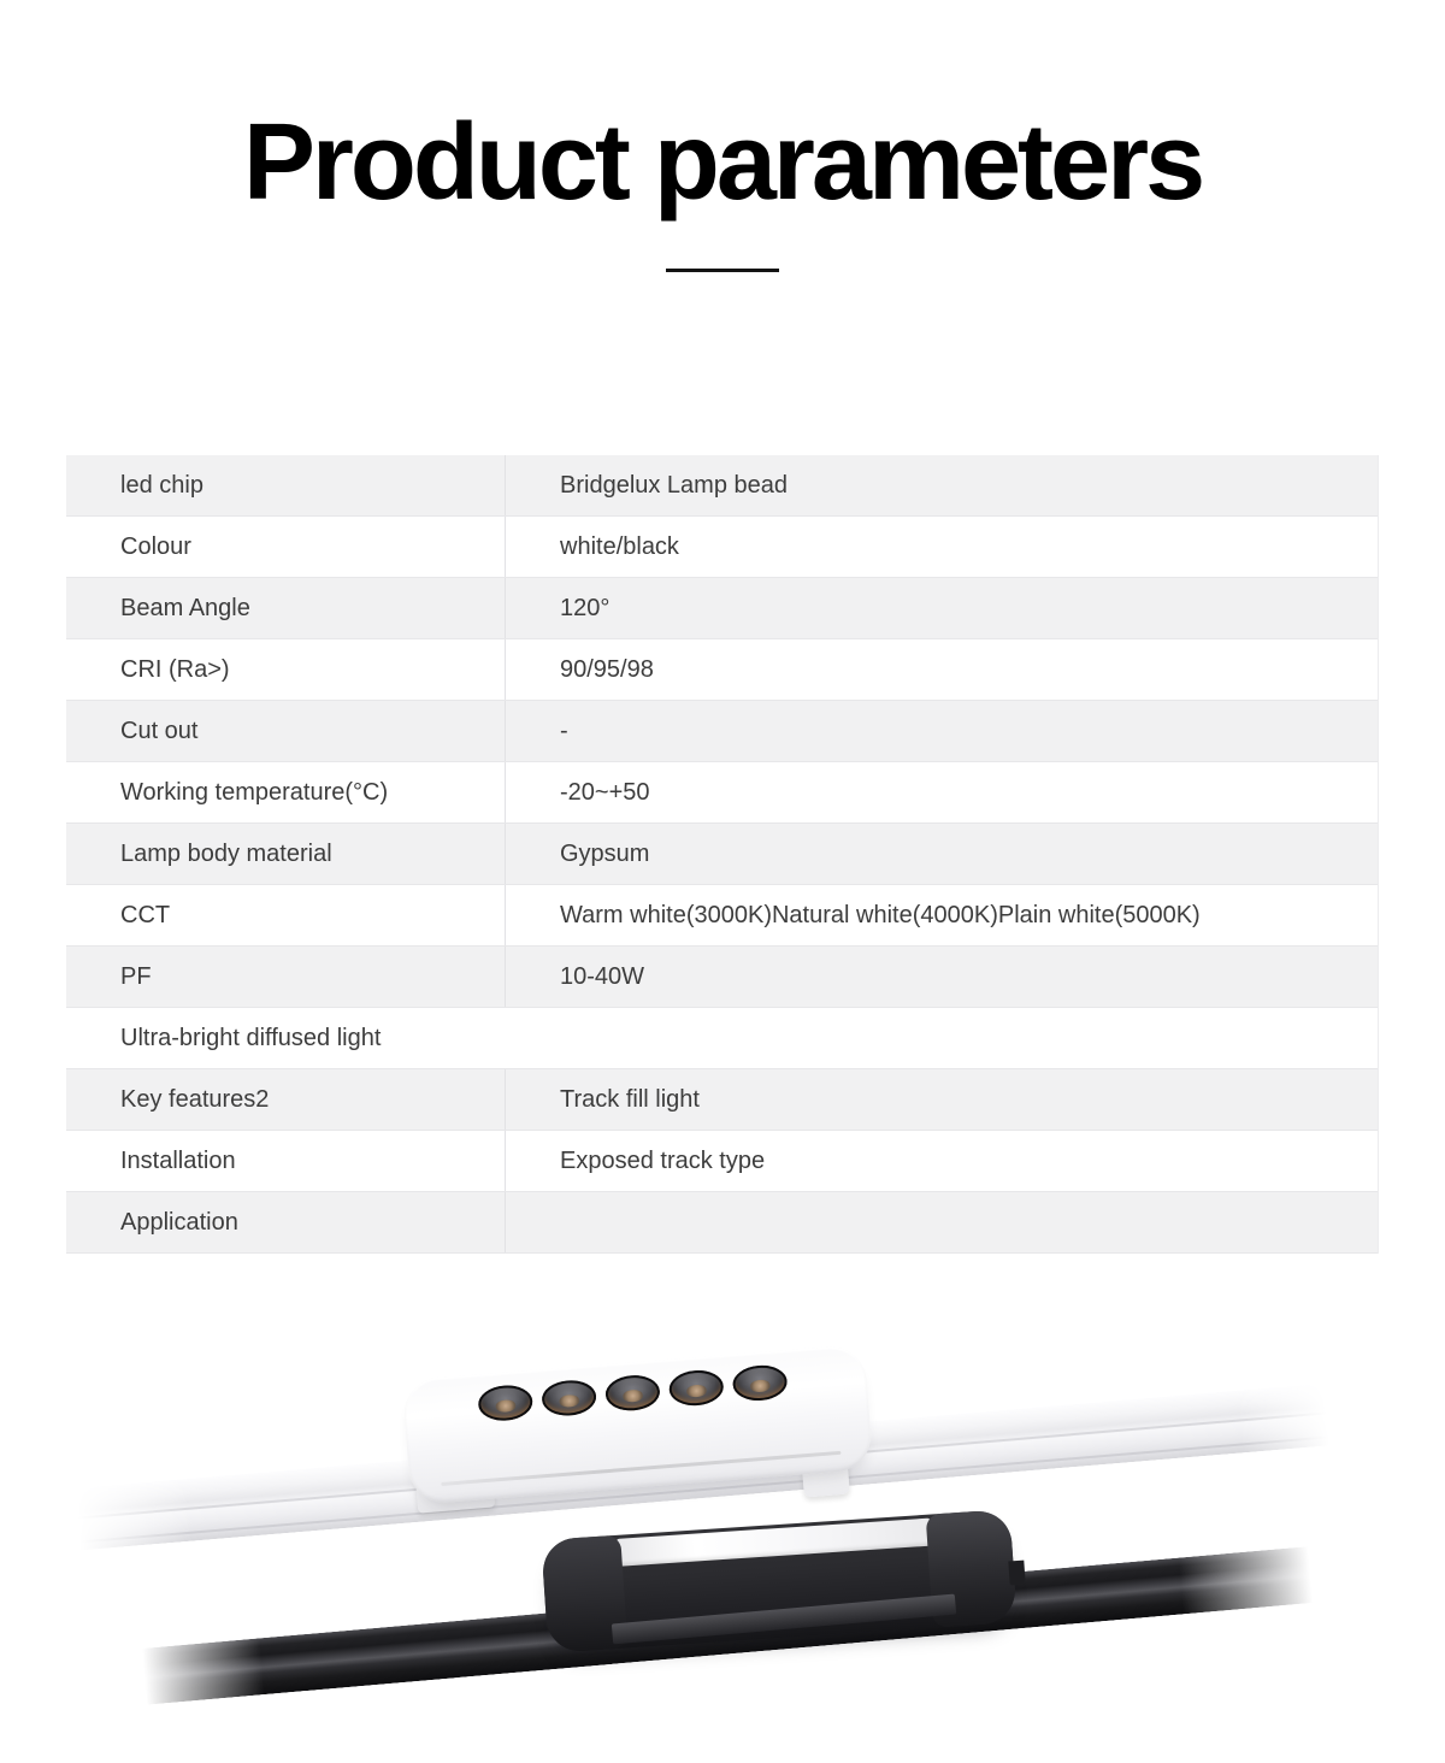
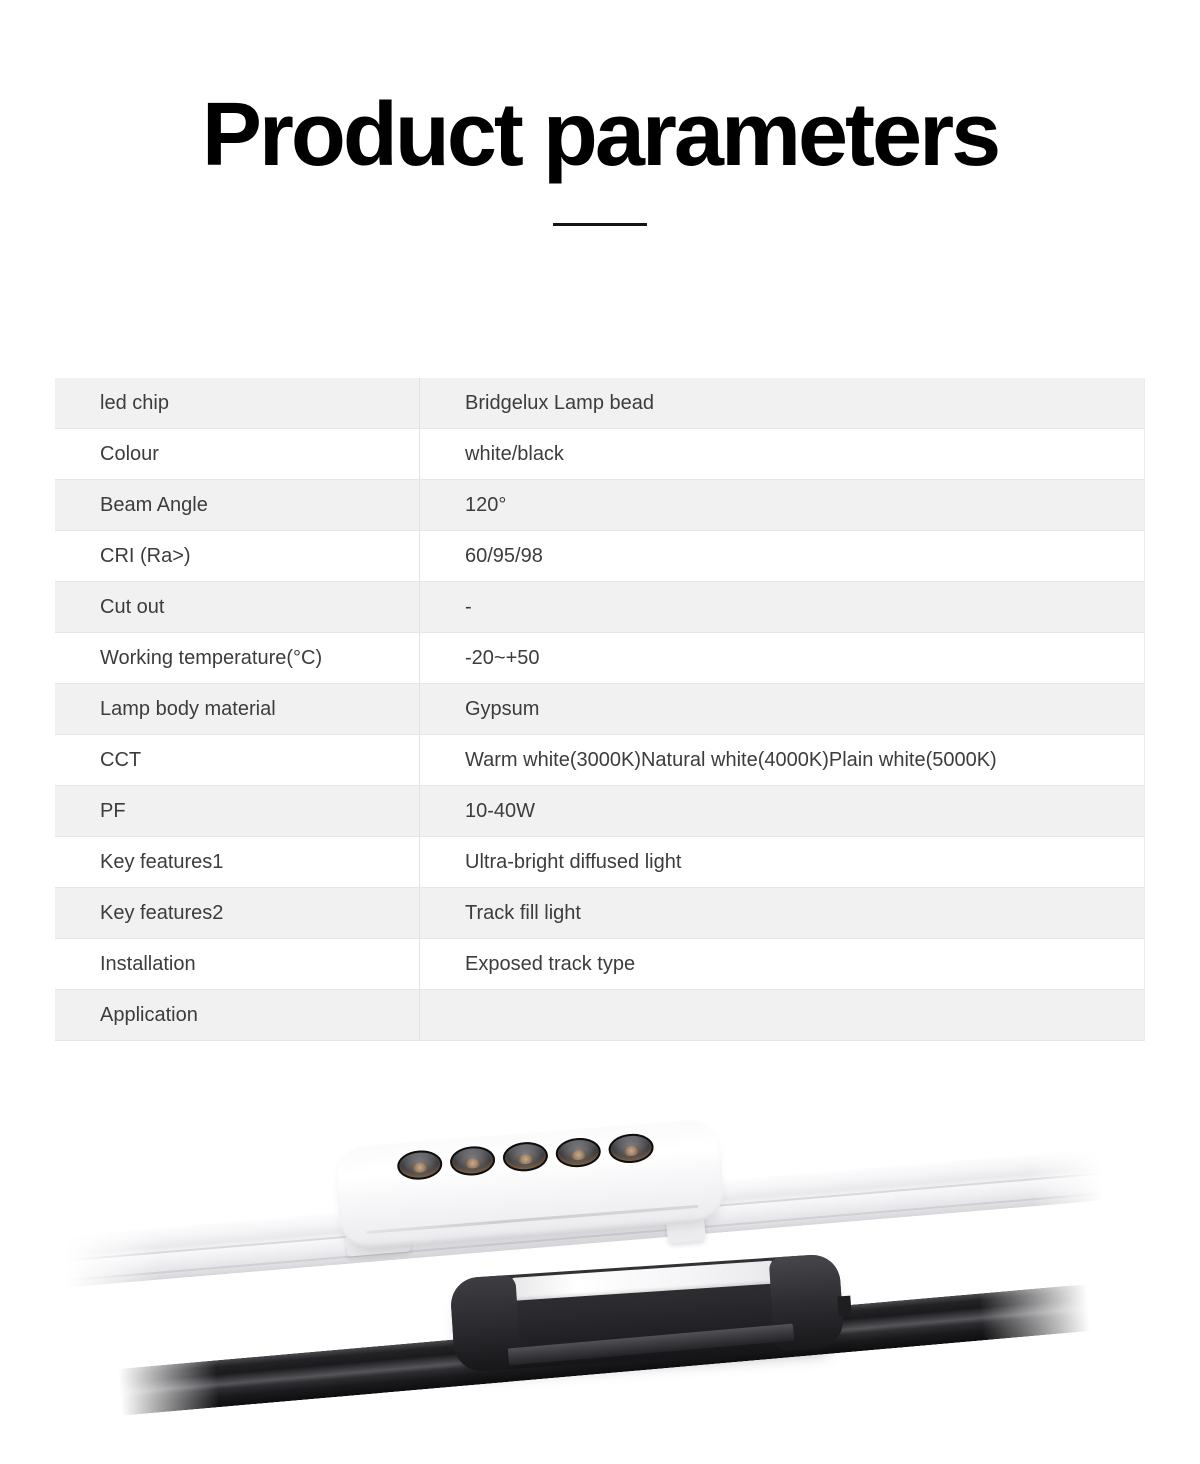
  Product parameters
  led chip
  Bridgelux Lamp bead
  Colour
  white/black
  Beam Angle
  120°
  CRI (Ra>)
- 90/95/98
+ 60/95/98
  Cut out
  -
  Working temperature(°C)
  -20~+50
  Lamp body material
  Gypsum
  CCT
  Warm white(3000K)Natural white(4000K)Plain white(5000K)
  PF
  10-40W
+ Key features1
  Ultra-bright diffused light
  Key features2
  Track fill light
  Installation
  Exposed track type
  Application
